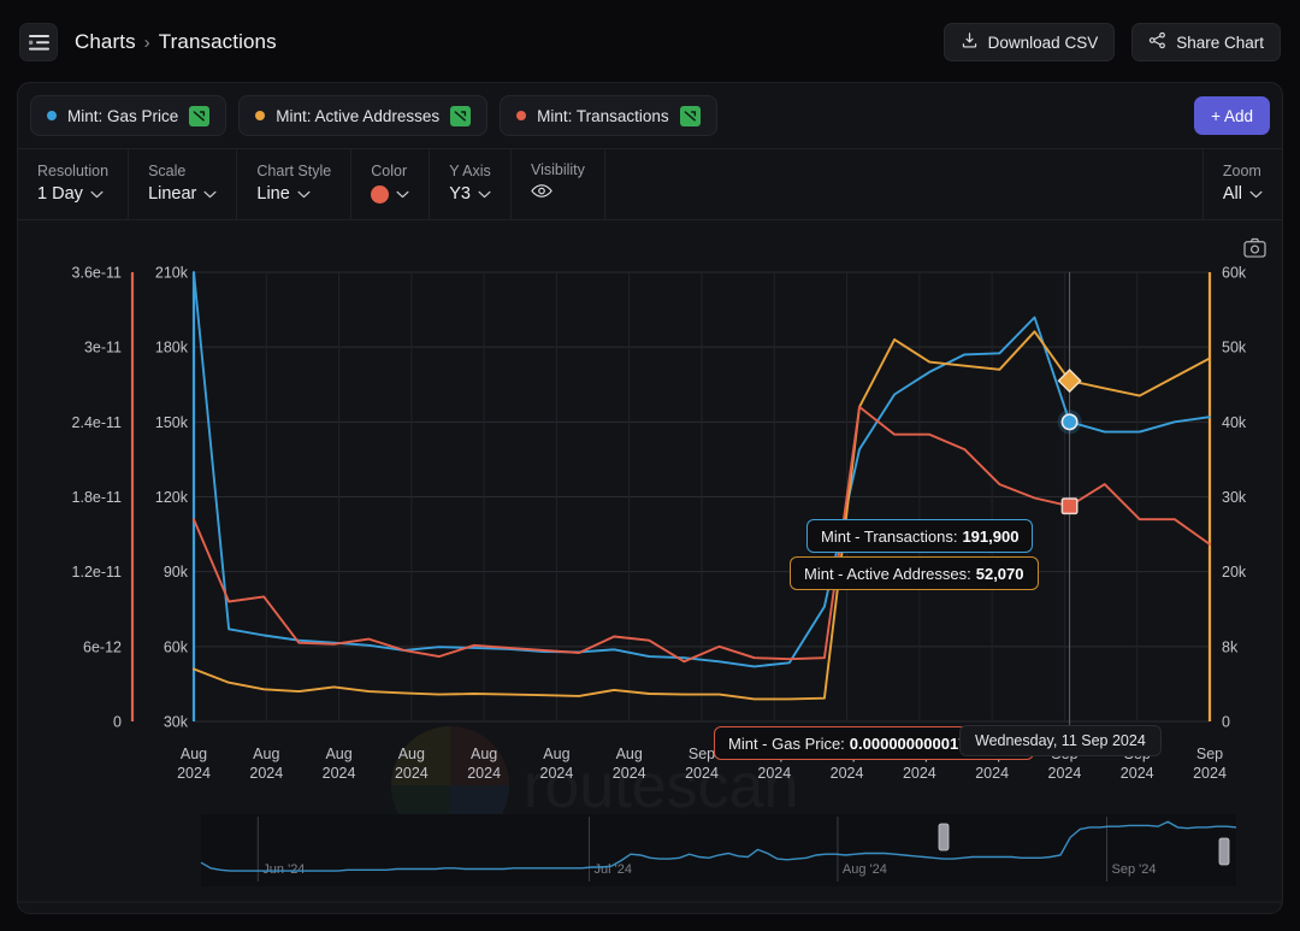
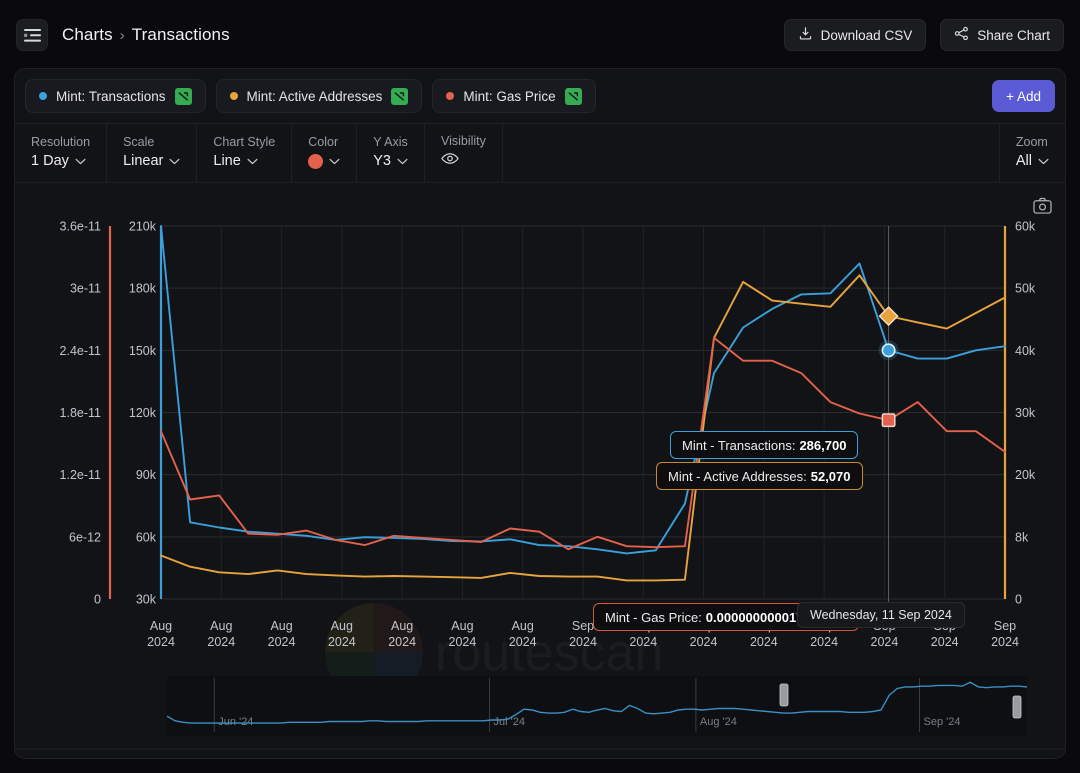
  Charts
  ›
  Transactions
  Download CSV
  Share Chart
- Mint: Gas Price
+ Mint: Transactions
  Mint: Active Addresses
- Mint: Transactions
+ Mint: Gas Price
  + Add
  Resolution
  1 Day
  Scale
  Linear
  Chart Style
  Line
  Color
  Y Axis
  Y3
  Visibility
  Zoom
  All
  routescan
  0
  6e-12
  1.2e-11
  1.8e-11
  2.4e-11
  3e-11
  3.6e-11
  30k
  60k
  90k
  120k
  150k
  180k
  210k
  0
  8k
  20k
  30k
  40k
  50k
  60k
  Aug
  2024
  Aug
  2024
  Aug
  2024
  Aug
  2024
  Aug
  2024
  Aug
  2024
  Aug
  2024
  Sep
  2024
  2024
  2024
  2024
  2024
  2024
  2024
  Sep
  2024
  Jun '24
  Jul '24
  Aug '24
  Sep '24
  Mint - Transactions:
- 191,900
+ 286,700
  Mint - Active Addresses:
  52,070
  Mint - Gas Price:
  Wednesday, 11 Sep 2024
